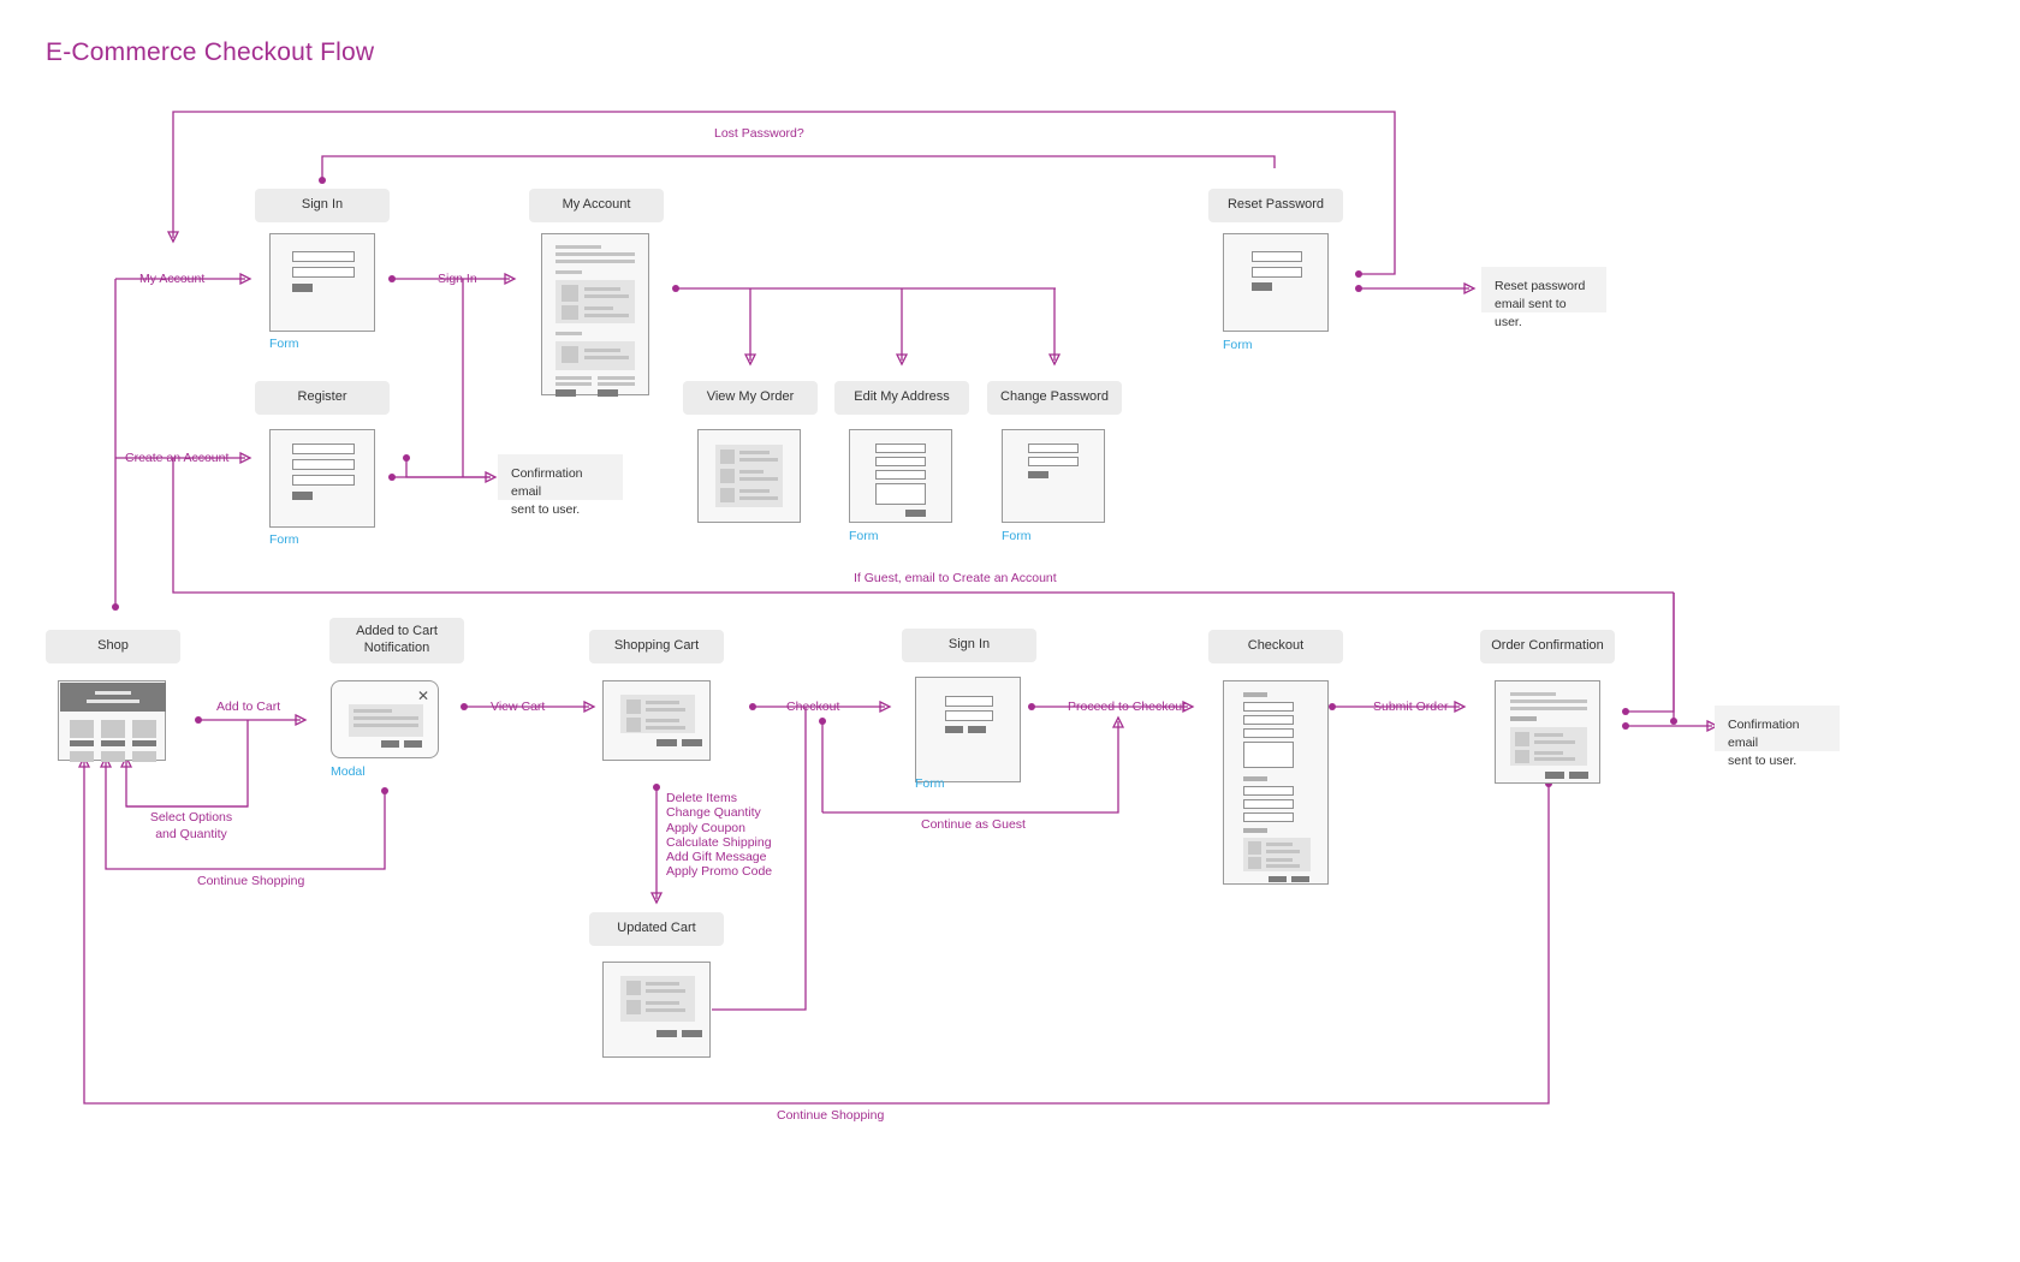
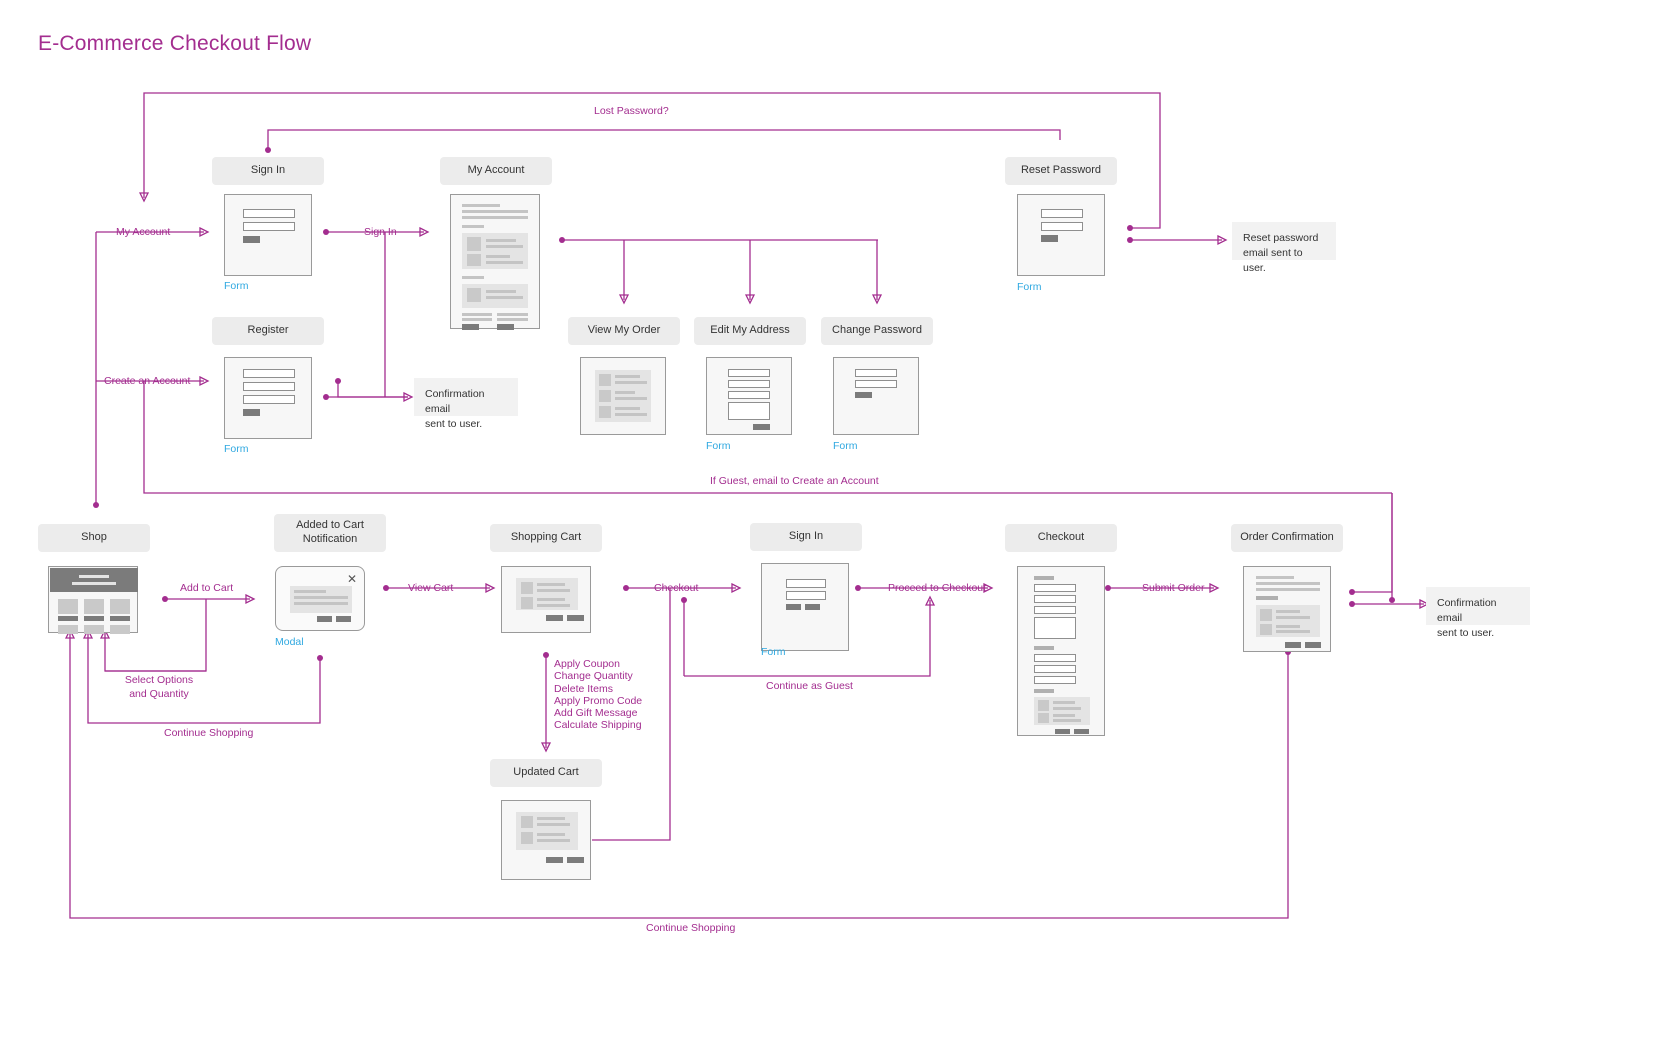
  E-Commerce Checkout Flow
  Lost Password?
  My Account
  Create an Account
  Sign In
  If Guest, email to Create an Account
  Add to Cart
  View Cart
  Checkout
  Proceed to Checkout
  Submit Order
  Continue as Guest
  Select Options
  and Quantity
  Continue Shopping
  Continue Shopping
- Delete Items
+ Apply Coupon
  Change Quantity
- Apply Coupon
+ Delete Items
- Calculate Shipping
+ Apply Promo Code
  Add Gift Message
- Apply Promo Code
+ Calculate Shipping
  Sign In
  Form
  Register
  Form
  Confirmation email
  sent to user.
  My Account
  View My Order
  Edit My Address
  Form
  Change Password
  Form
  Reset Password
  Form
  Reset password
  email sent to user.
  Shop
  Added to Cart
  Notification
  ✕
  Modal
  Shopping Cart
  Updated Cart
  Sign In
  Form
  Checkout
  Order Confirmation
  Confirmation email
  sent to user.
